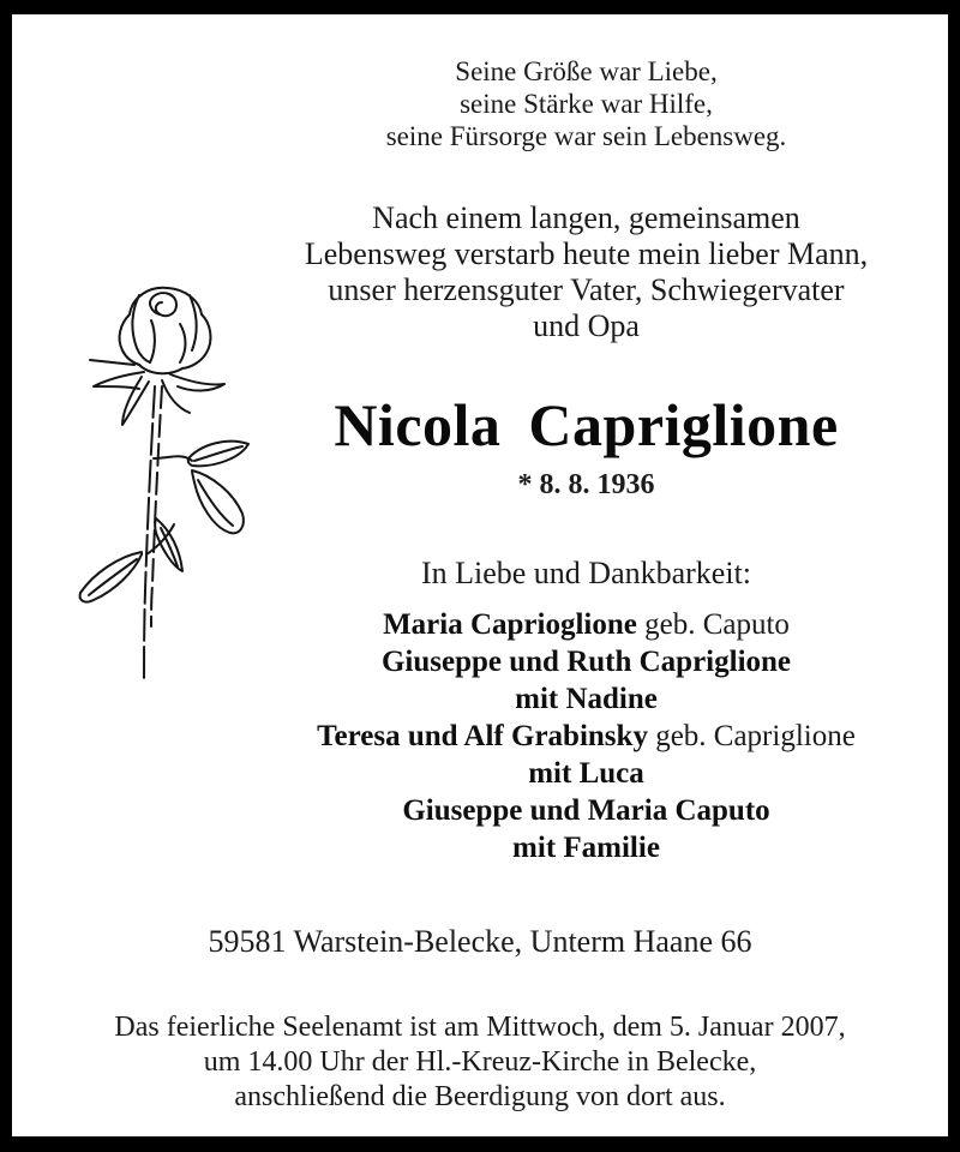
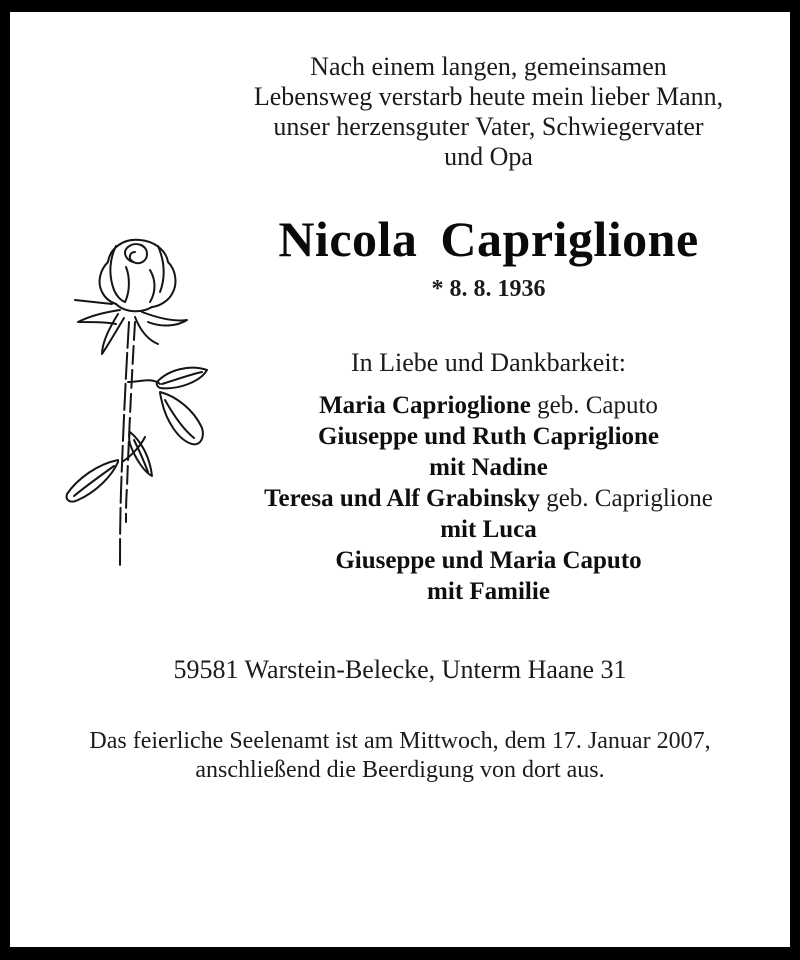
- Seine Größe war Liebe,
- seine Stärke war Hilfe,
- seine Fürsorge war sein Lebensweg.
  Nach einem langen, gemeinsamen
  Lebensweg verstarb heute mein lieber Mann,
  unser herzensguter Vater, Schwiegervater
  und Opa
  Nicola Capriglione
  * 8. 8. 1936
  In Liebe und Dankbarkeit:
  Maria Caprioglione geb. Caputo
  Giuseppe und Ruth Capriglione
  mit Nadine
  Teresa und Alf Grabinsky geb. Capriglione
  mit Luca
  Giuseppe und Maria Caputo
  mit Familie
- 59581 Warstein-Belecke, Unterm Haane 66
+ 59581 Warstein-Belecke, Unterm Haane 31
- Das feierliche Seelenamt ist am Mittwoch, dem 5. Januar 2007,
+ Das feierliche Seelenamt ist am Mittwoch, dem 17. Januar 2007,
- um 14.00 Uhr der Hl.-Kreuz-Kirche in Belecke,
  anschließend die Beerdigung von dort aus.
